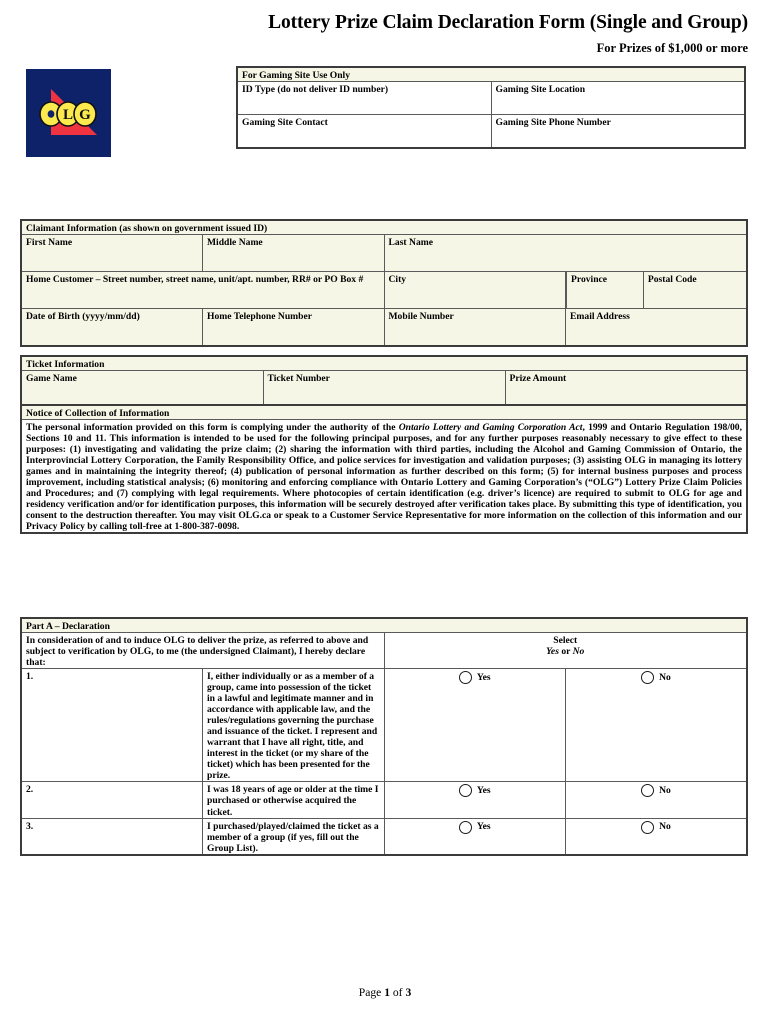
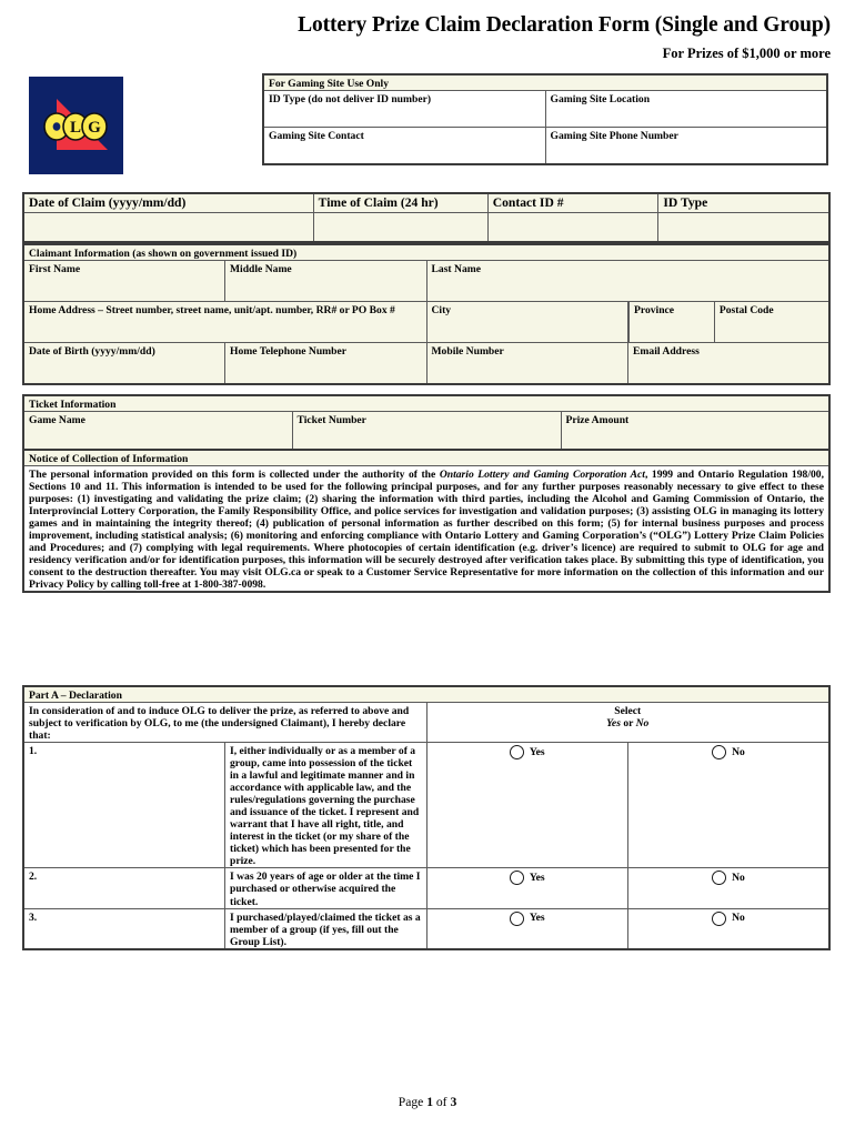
  Lottery Prize Claim Declaration Form (Single and Group)
  For Prizes of $1,000 or more
  L
  G
  For Gaming Site Use Only
  ID Type (do not deliver ID number)	Gaming Site Location
  Gaming Site Contact	Gaming Site Phone Number
+ Date of Claim (yyyy/mm/dd)	Time of Claim (24 hr)	Contact ID #	ID Type
  Claimant Information (as shown on government issued ID)
  First Name	Middle Name	Last Name
- Home Customer – Street number, street name, unit/apt. number, RR# or PO Box #	City
+ Home Address – Street number, street name, unit/apt. number, RR# or PO Box #	City
  Province	Postal Code
  Date of Birth (yyyy/mm/dd)	Home Telephone Number	Mobile Number	Email Address
  Ticket Information
  Game Name	Ticket Number	Prize Amount
  Notice of Collection of Information
- The personal information provided on this form is complying under the authority of the Ontario Lottery and Gaming Corporation Act, 1999 and Ontario Regulation 198/00, Sections 10 and 11. This information is intended to be used for the following principal purposes, and for any further purposes reasonably necessary to give effect to these purposes: (1) investigating and validating the prize claim; (2) sharing the information with third parties, including the Alcohol and Gaming Commission of Ontario, the Interprovincial Lottery Corporation, the Family Responsibility Office, and police services for investigation and validation purposes; (3) assisting OLG in managing its lottery games and in maintaining the integrity thereof; (4) publication of personal information as further described on this form; (5) for internal business purposes and process improvement, including statistical analysis; (6) monitoring and enforcing compliance with Ontario Lottery and Gaming Corporation’s (“OLG”) Lottery Prize Claim Policies and Procedures; and (7) complying with legal requirements. Where photocopies of certain identification (e.g. driver’s licence) are required to submit to OLG for age and residency verification and/or for identification purposes, this information will be securely destroyed after verification takes place. By submitting this type of identification, you consent to the destruction thereafter. You may visit OLG.ca or speak to a Customer Service Representative for more information on the collection of this information and our Privacy Policy by calling toll-free at 1-800-387-0098.
+ The personal information provided on this form is collected under the authority of the Ontario Lottery and Gaming Corporation Act, 1999 and Ontario Regulation 198/00, Sections 10 and 11. This information is intended to be used for the following principal purposes, and for any further purposes reasonably necessary to give effect to these purposes: (1) investigating and validating the prize claim; (2) sharing the information with third parties, including the Alcohol and Gaming Commission of Ontario, the Interprovincial Lottery Corporation, the Family Responsibility Office, and police services for investigation and validation purposes; (3) assisting OLG in managing its lottery games and in maintaining the integrity thereof; (4) publication of personal information as further described on this form; (5) for internal business purposes and process improvement, including statistical analysis; (6) monitoring and enforcing compliance with Ontario Lottery and Gaming Corporation’s (“OLG”) Lottery Prize Claim Policies and Procedures; and (7) complying with legal requirements. Where photocopies of certain identification (e.g. driver’s licence) are required to submit to OLG for age and residency verification and/or for identification purposes, this information will be securely destroyed after verification takes place. By submitting this type of identification, you consent to the destruction thereafter. You may visit OLG.ca or speak to a Customer Service Representative for more information on the collection of this information and our Privacy Policy by calling toll-free at 1-800-387-0098.
  Part A – Declaration
  In consideration of and to induce OLG to deliver the prize, as referred to above and subject to verification by OLG, to me (the undersigned Claimant), I hereby declare that:	Select Yes or No
  1.	I, either individually or as a member of a group, came into possession of the ticket in a lawful and legitimate manner and in accordance with applicable law, and the rules/regulations governing the purchase and issuance of the ticket. I represent and warrant that I have all right, title, and interest in the ticket (or my share of the ticket) which has been presented for the prize.	Yes	No
- 2.	I was 18 years of age or older at the time I purchased or otherwise acquired the ticket.	Yes	No
+ 2.	I was 20 years of age or older at the time I purchased or otherwise acquired the ticket.	Yes	No
  3.	I purchased/played/claimed the ticket as a member of a group (if yes, fill out the Group List).	Yes	No
  Page 1 of 3
